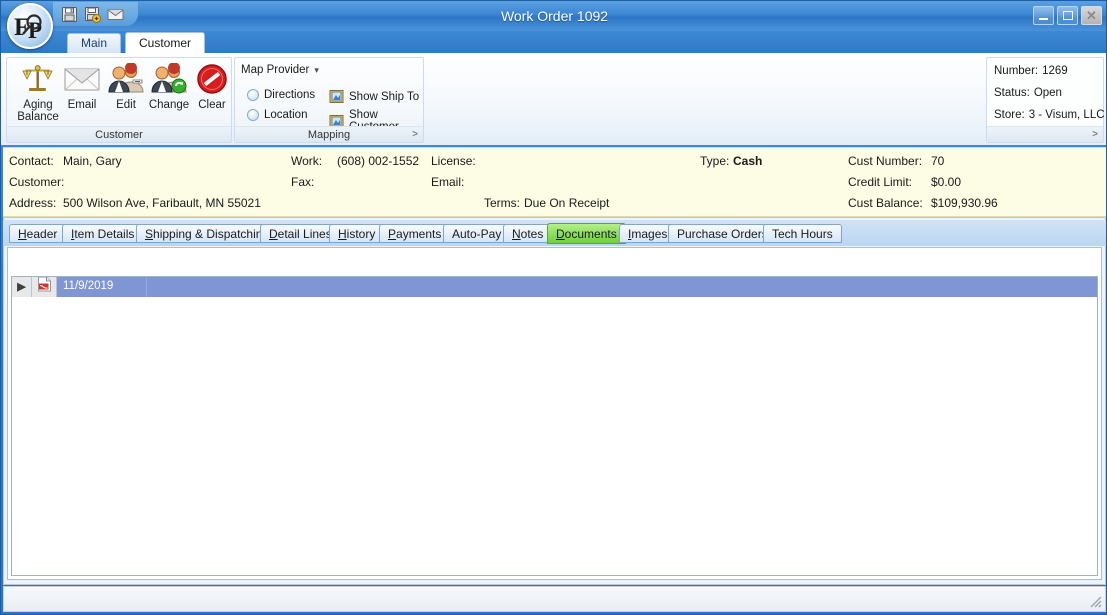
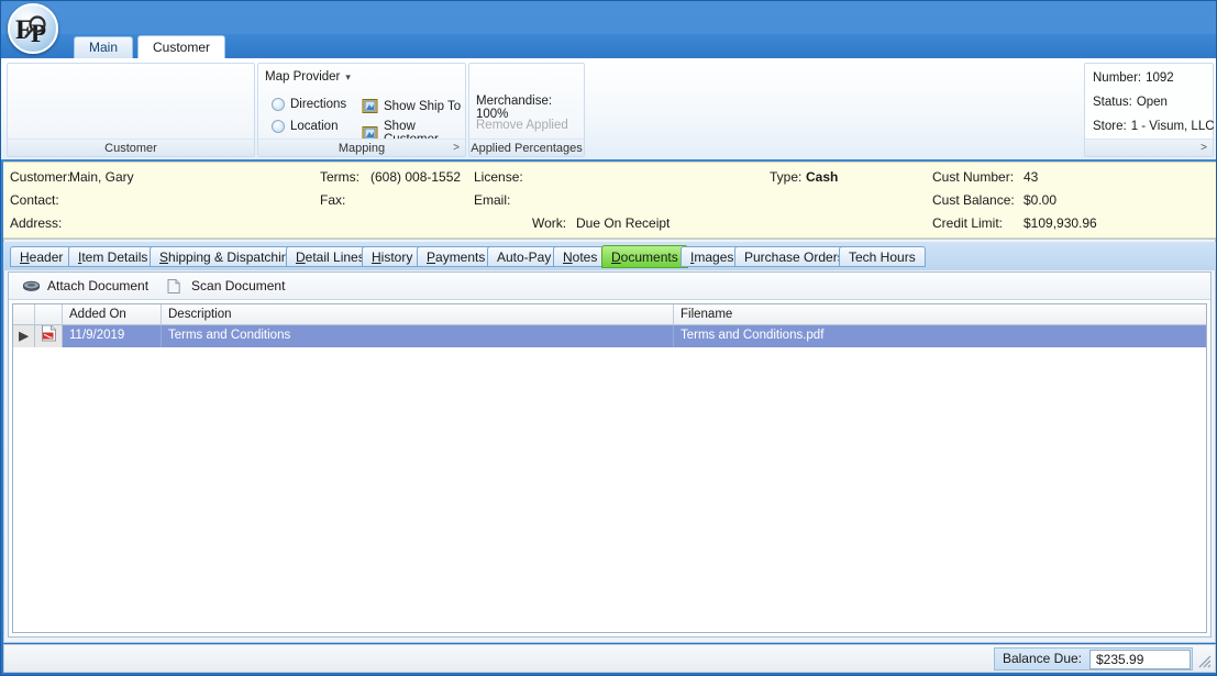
- Work Order 1092
- ✕
  F
  P
  Main
  Customer
- Aging
- Balance
- Email
- Edit
- Change
- Clear
  Customer
  Map Provider
  ▾
  Directions
  Location
  Show Ship To
  Mapping
  >
+ Merchandise: 100%
+ Remove Applied
+ Applied Percentages
- Number: 1269
+ Number: 1092
  Status: Open
- Store: 3 - Visum, LLC
+ Store: 1 - Visum, LLC
  >
- Contact:
+ Customer:
  Main, Gary
- Customer:
+ Contact:
  Address:
- 500 Wilson Ave, Faribault, MN 55021
- Work:
+ Terms:
- (608) 002-1552
+ (608) 008-1552
  Fax:
- Terms:
+ Work:
  Due On Receipt
  License:
  Email:
  Type:
  Cash
  Cust Number:
- 70
+ 43
- Credit Limit:
+ Cust Balance:
  $0.00
- Cust Balance:
+ Credit Limit:
  $109,930.96
  Header
  Item Details
  Shipping & Dispatchi
  Detail Line
  History
  Payments
  Auto-Pay
  Notes
  Documents
  Images
  Purchase Order
  Tech Hours
+ Attach Document
+ Scan Document
+ Added On
+ Description
+ Filename
  ▶
  11/9/2019
+ Terms and Conditions
+ Terms and Conditions.pdf
+ Balance Due:
+ $235.99
